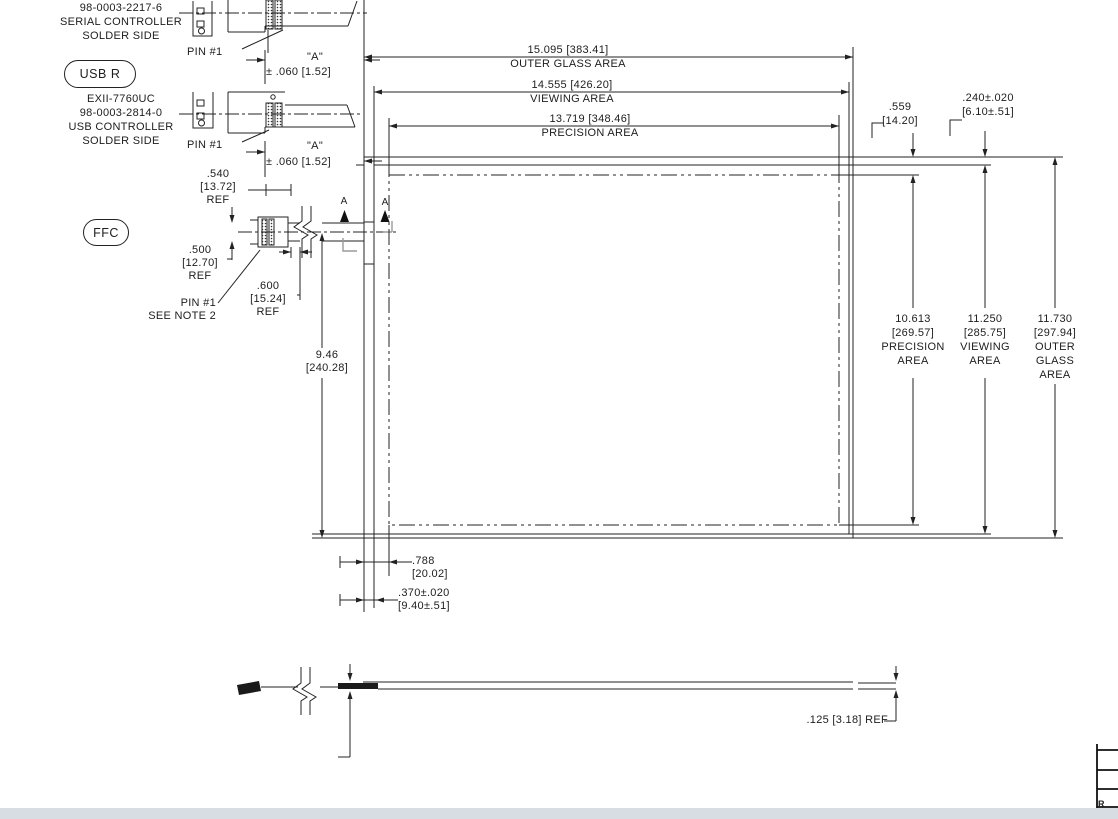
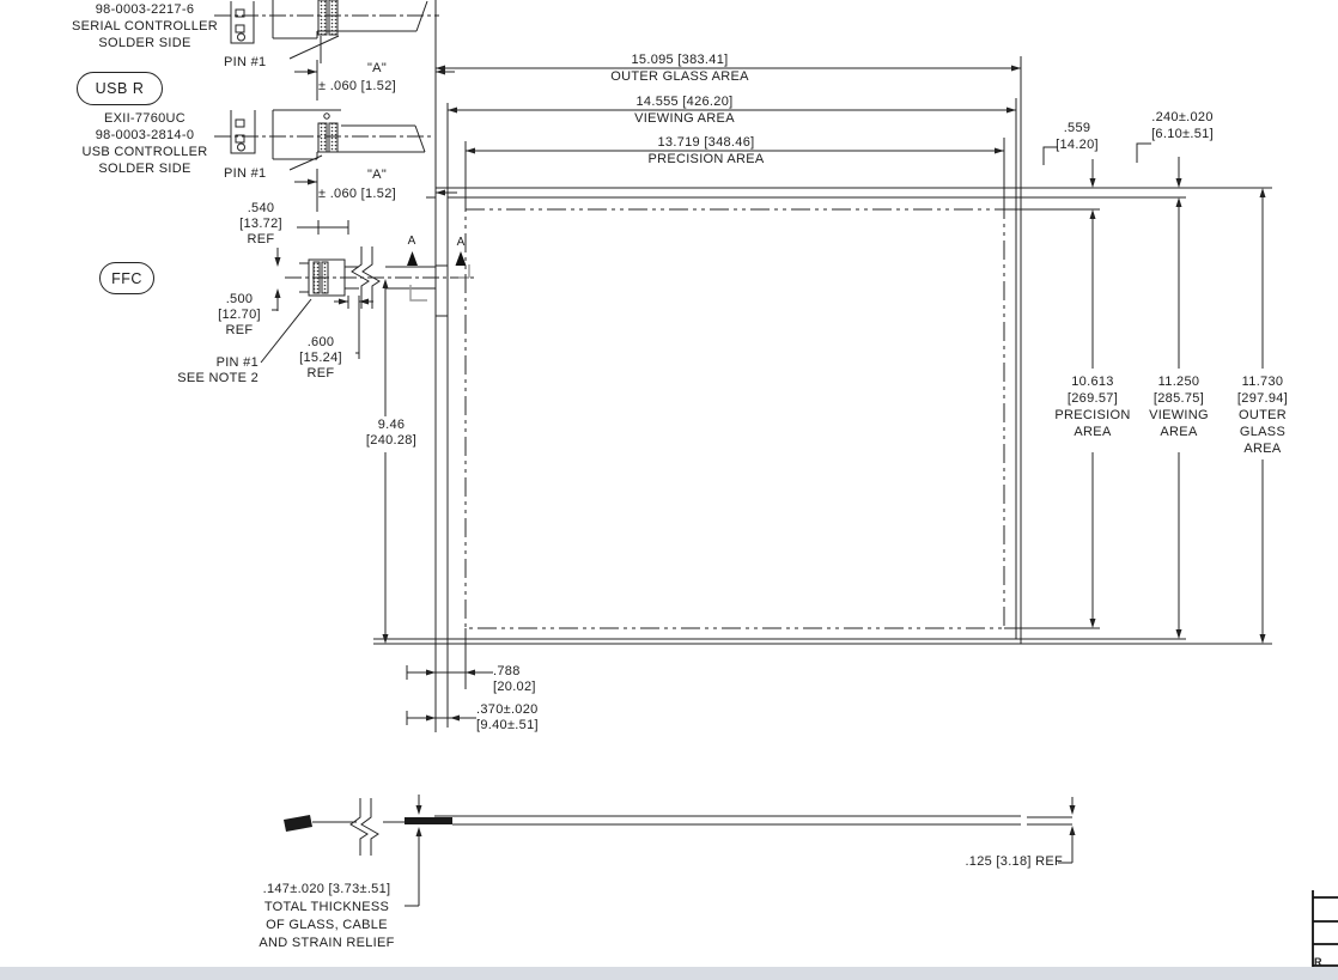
  98-0003-2217-6
  SERIAL CONTROLLER
  SOLDER SIDE
  USB R
  EXII-7760UC
  98-0003-2814-0
  USB CONTROLLER
  SOLDER SIDE
  FFC
  PIN #1
  "A"
  ± .060 [1.52]
  PIN #1
  "A"
  ± .060 [1.52]
  .540
  [13.72]
  REF
  .500
  [12.70]
  REF
  .600
  [15.24]
  REF
  PIN #1
  SEE NOTE 2
  9.46
  [240.28]
  15.095 [383.41]
  OUTER GLASS AREA
  14.555 [426.20]
  VIEWING AREA
  13.719 [348.46]
  PRECISION AREA
  .559
  [14.20]
  .240±.020
  [6.10±.51]
  10.613
  [269.57]
  PRECISION
  AREA
  11.250
  [285.75]
  VIEWING
  AREA
  11.730
  [297.94]
  OUTER
  GLASS
  AREA
  .788
  [20.02]
  .370±.020
  [9.40±.51]
  .125 [3.18] REF
+ .147±.020 [3.73±.51]
+ TOTAL THICKNESS
+ OF GLASS, CABLE
+ AND STRAIN RELIEF
  A
  A
  R
